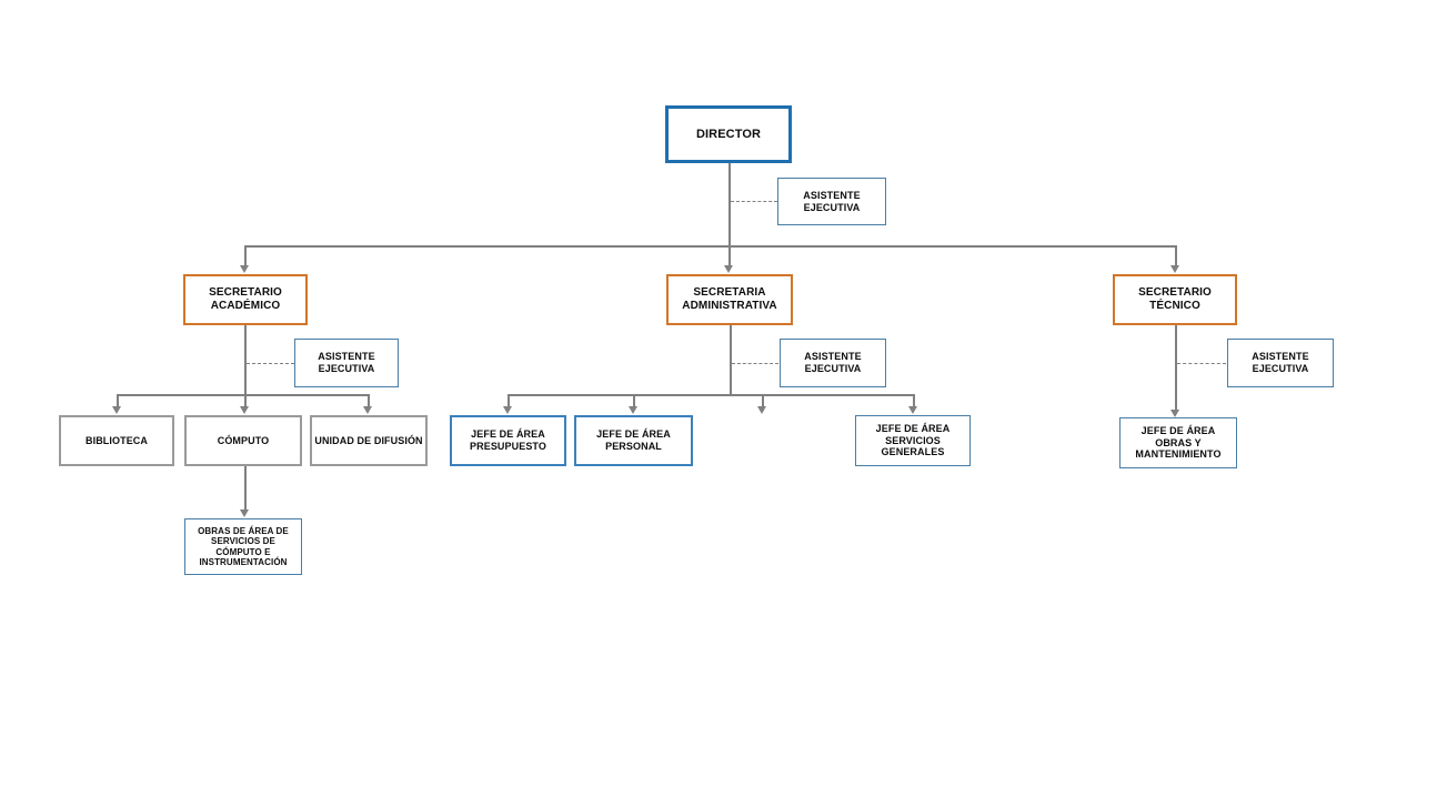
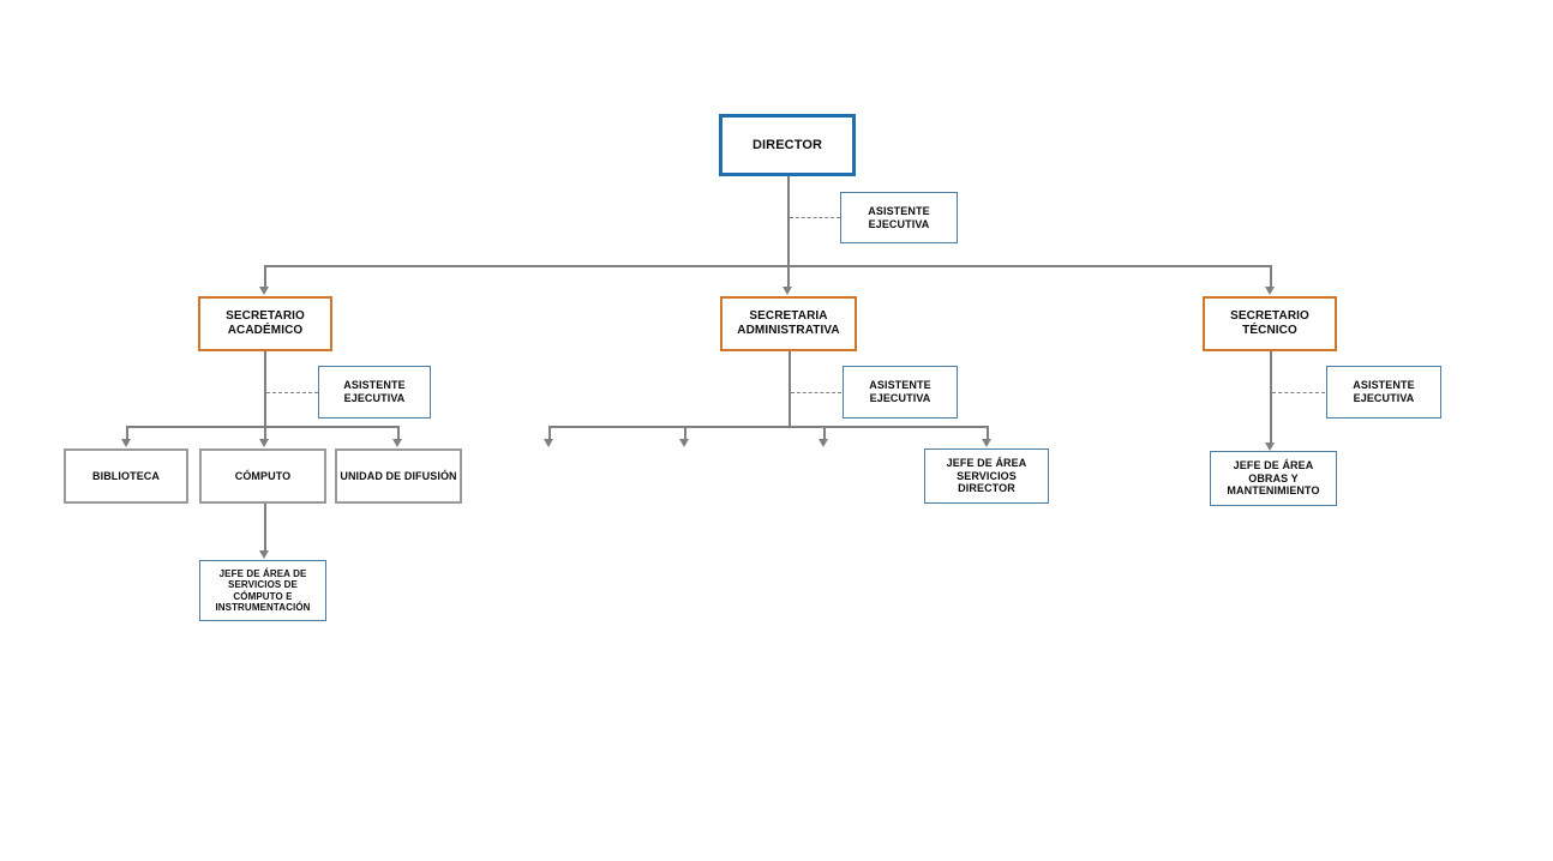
  DIRECTOR
  ASISTENTE EJECUTIVA
  SECRETARIO ACADÉMICO
  ASISTENTE EJECUTIVA
  SECRETARIA ADMINISTRATIVA
  ASISTENTE EJECUTIVA
  SECRETARIO TÉCNICO
  ASISTENTE EJECUTIVA
  BIBLIOTECA
  CÓMPUTO
  UNIDAD DE DIFUSIÓN
- OBRAS DE ÁREA DE SERVICIOS DE CÓMPUTO E INSTRUMENTACIÓN
+ JEFE DE ÁREA DE SERVICIOS DE CÓMPUTO E INSTRUMENTACIÓN
- JEFE DE ÁREA PRESUPUESTO
- JEFE DE ÁREA PERSONAL
- JEFE DE ÁREA SERVICIOS GENERALES
+ JEFE DE ÁREA SERVICIOS DIRECTOR
  JEFE DE ÁREA OBRAS Y MANTENIMIENTO
